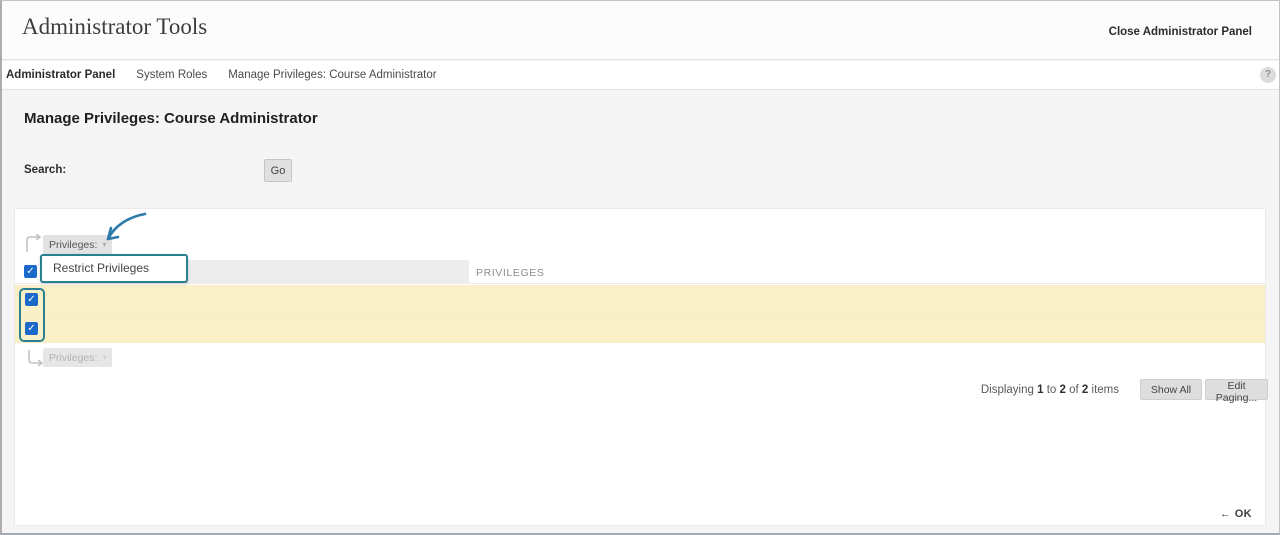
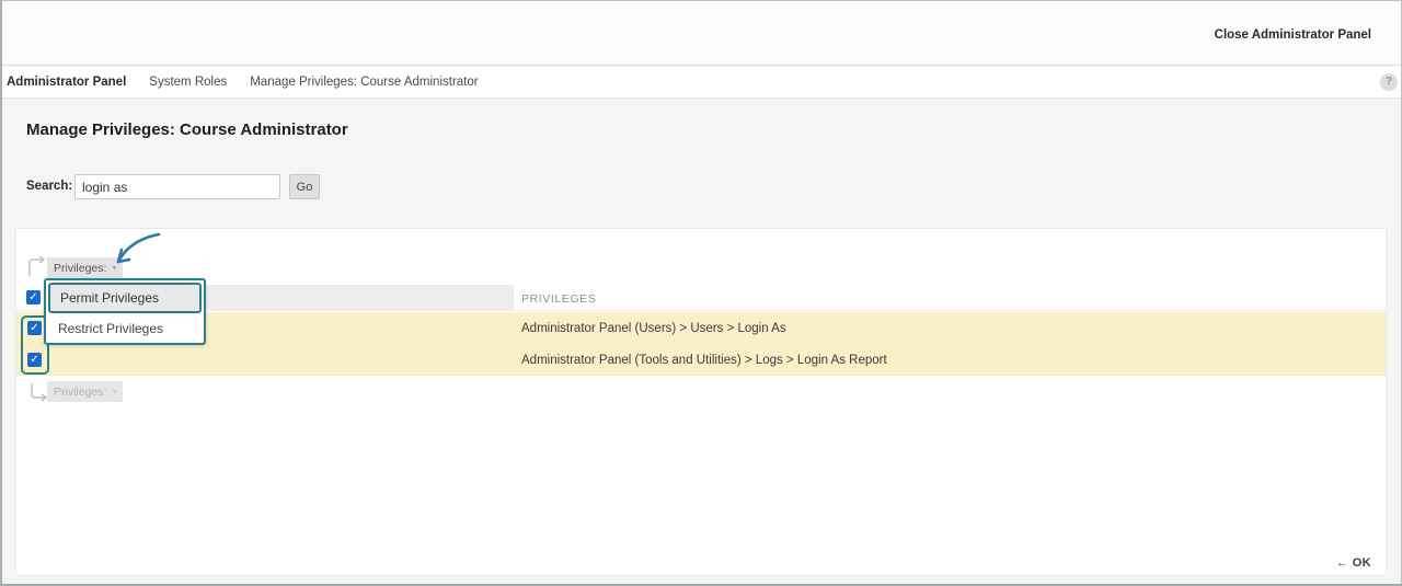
- Administrator Tools
  Close Administrator Panel
  Administrator Panel
  System Roles
  Manage Privileges: Course Administrator
  ?
  Manage Privileges: Course Administrator
  Search:
+ login as
  Go
  Privileges:
  ▾
  ✓
  PRIVILEGES
  ✓
+ Administrator Panel (Users) > Users > Login As
  ✓
+ Administrator Panel (Tools and Utilities) > Logs > Login As Report
+ Permit Privileges
  Restrict Privileges
  Privileges:
- Displaying 1 to 2 of 2 items
- Show All
- Edit Paging...
  ← OK
